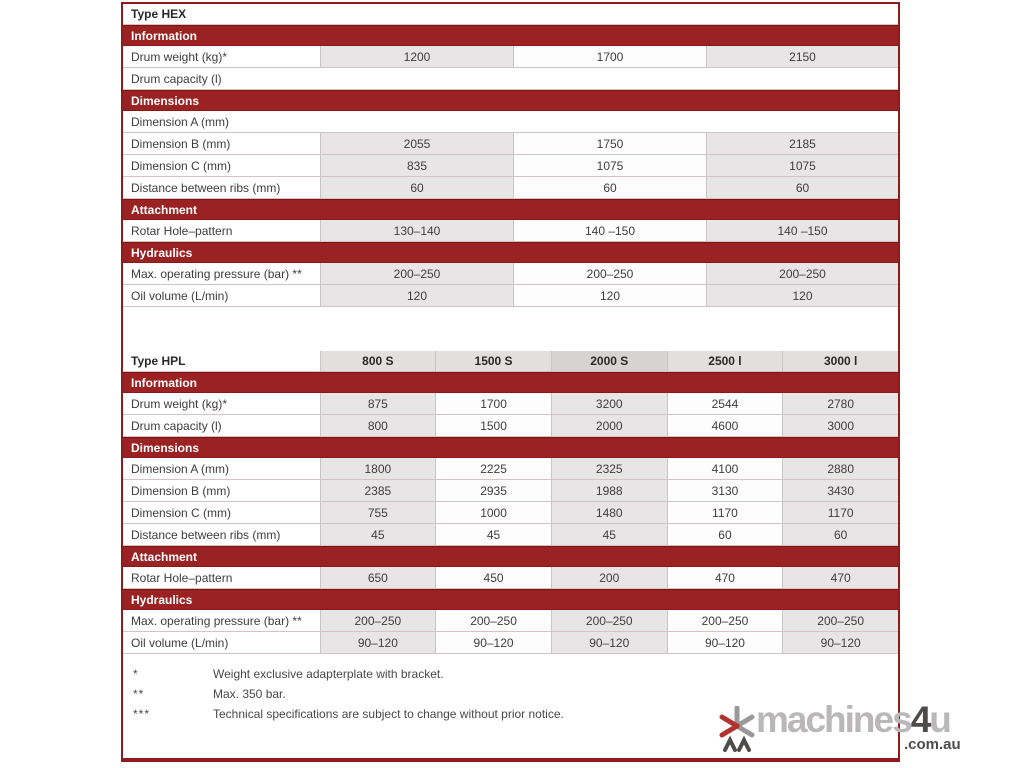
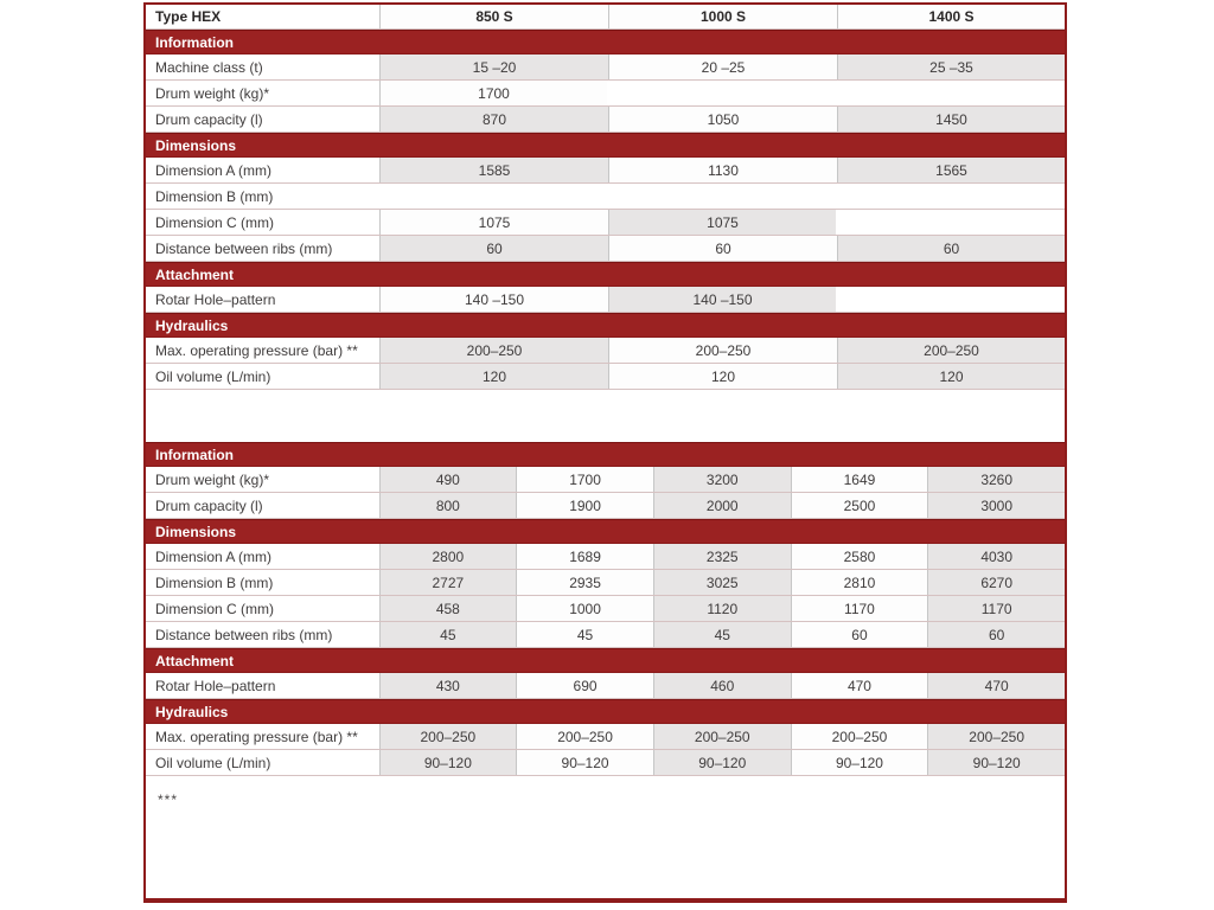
  Type HEX
+ 850 S
+ 1000 S
+ 1400 S
  Information
+ Machine class (t)
+ 15 –20
+ 20 –25
+ 25 –35
  Drum weight (kg)*
- 1200
  1700
- 2150
  Drum capacity (l)
+ 870
+ 1050
+ 1450
  Dimensions
  Dimension A (mm)
+ 1585
+ 1130
+ 1565
  Dimension B (mm)
- 2055
- 1750
- 2185
  Dimension C (mm)
- 835
  1075
  1075
  Distance between ribs (mm)
  60
  60
  60
  Attachment
  Rotar Hole–pattern
- 130–140
  140 –150
  140 –150
  Hydraulics
  Max. operating pressure (bar) **
  200–250
  200–250
  200–250
  Oil volume (L/min)
  120
  120
  120
- Type HPL
- 800 S
- 1500 S
- 2000 S
- 2500 l
- 3000 l
  Information
  Drum weight (kg)*
- 875
+ 490
  1700
  3200
- 2544
+ 1649
- 2780
+ 3260
  Drum capacity (l)
  800
- 1500
+ 1900
  2000
- 4600
+ 2500
  3000
  Dimensions
  Dimension A (mm)
- 1800
+ 2800
- 2225
+ 1689
  2325
- 4100
+ 2580
- 2880
+ 4030
  Dimension B (mm)
- 2385
+ 2727
  2935
- 1988
+ 3025
- 3130
+ 2810
- 3430
+ 6270
  Dimension C (mm)
- 755
+ 458
  1000
- 1480
+ 1120
  1170
  1170
  Distance between ribs (mm)
  45
  45
  45
  60
  60
  Attachment
  Rotar Hole–pattern
- 650
+ 430
- 450
+ 690
- 200
+ 460
  470
  470
  Hydraulics
  Max. operating pressure (bar) **
  200–250
  200–250
  200–250
  200–250
  200–250
  Oil volume (L/min)
  90–120
  90–120
  90–120
  90–120
  90–120
- *
- Weight exclusive adapterplate with bracket.
- **
- Max. 350 bar.
  ***
- Technical specifications are subject to change without prior notice.
- machines4u
- .com.au
